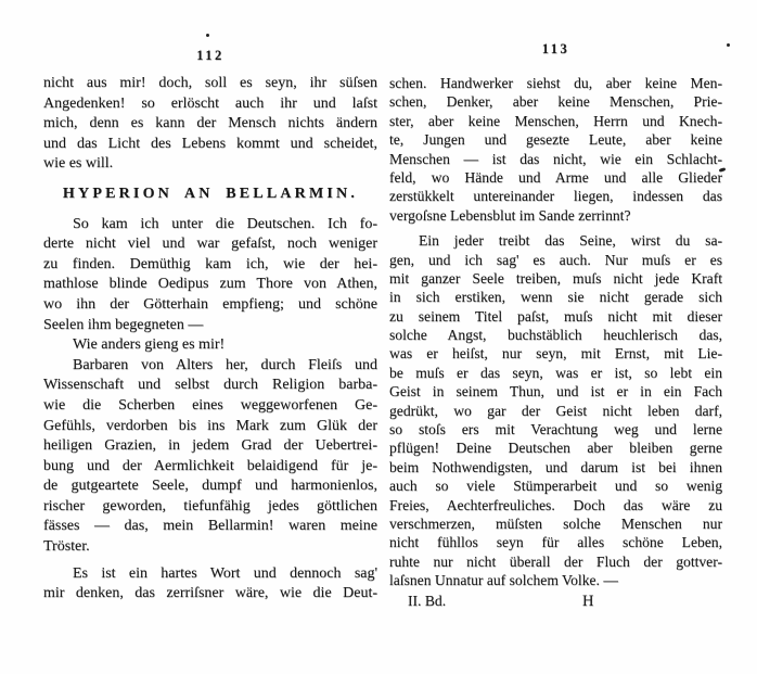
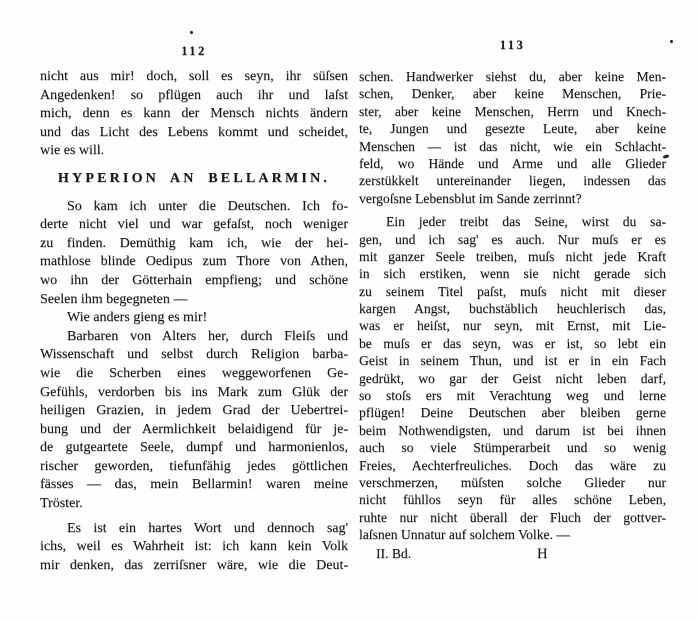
  112
  nicht aus mir! doch, soll es seyn, ihr süſsen
- Angedenken! so erlöscht auch ihr und laſst
+ Angedenken! so pflügen auch ihr und laſst
  mich, denn es kann der Mensch nichts ändern
  und das Licht des Lebens kommt und scheidet,
  wie es will.
  HYPERION AN BELLARMIN.
  So kam ich unter die Deutschen. Ich fo-
  derte nicht viel und war gefaſst, noch weniger
  zu finden. Demüthig kam ich, wie der hei-
  mathlose blinde Oedipus zum Thore von Athen,
  wo ihn der Götterhain empfieng; und schöne
  Seelen ihm begegneten —
  Wie anders gieng es mir!
  Barbaren von Alters her, durch Fleiſs und
  Wissenschaft und selbst durch Religion barba-
  wie die Scherben eines weggeworfenen Ge-
  Gefühls, verdorben bis ins Mark zum Glük der
  heiligen Grazien, in jedem Grad der Uebertrei-
  bung und der Aermlichkeit belaidigend für je-
  de gutgeartete Seele, dumpf und harmonienlos,
  rischer geworden, tiefunfähig jedes göttlichen
  fässes — das, mein Bellarmin! waren meine
  Tröster.
  Es ist ein hartes Wort und dennoch sag'
+ ichs, weil es Wahrheit ist: ich kann kein Volk
  mir denken, das zerriſsner wäre, wie die Deut-
  113
  schen. Handwerker siehst du, aber keine Men-
  schen, Denker, aber keine Menschen, Prie-
  ster, aber keine Menschen, Herrn und Knech-
  te, Jungen und gesezte Leute, aber keine
  Menschen — ist das nicht, wie ein Schlacht-
  feld, wo Hände und Arme und alle Glieder
  zerstükkelt untereinander liegen, indessen das
  vergoſsne Lebensblut im Sande zerrinnt?
  Ein jeder treibt das Seine, wirst du sa-
  gen, und ich sag' es auch. Nur muſs er es
  mit ganzer Seele treiben, muſs nicht jede Kraft
  in sich erstiken, wenn sie nicht gerade sich
  zu seinem Titel paſst, muſs nicht mit dieser
- solche Angst, buchstäblich heuchlerisch das,
+ kargen Angst, buchstäblich heuchlerisch das,
  was er heiſst, nur seyn, mit Ernst, mit Lie-
  be muſs er das seyn, was er ist, so lebt ein
  Geist in seinem Thun, und ist er in ein Fach
  gedrükt, wo gar der Geist nicht leben darf,
  so stoſs ers mit Verachtung weg und lerne
  pflügen! Deine Deutschen aber bleiben gerne
  beim Nothwendigsten, und darum ist bei ihnen
  auch so viele Stümperarbeit und so wenig
  Freies, Aechterfreuliches. Doch das wäre zu
- verschmerzen, müſsten solche Menschen nur
+ verschmerzen, müſsten solche Glieder nur
  nicht fühllos seyn für alles schöne Leben,
  ruhte nur nicht überall der Fluch der gottver-
  laſsnen Unnatur auf solchem Volke. —
  II. Bd.
  H
